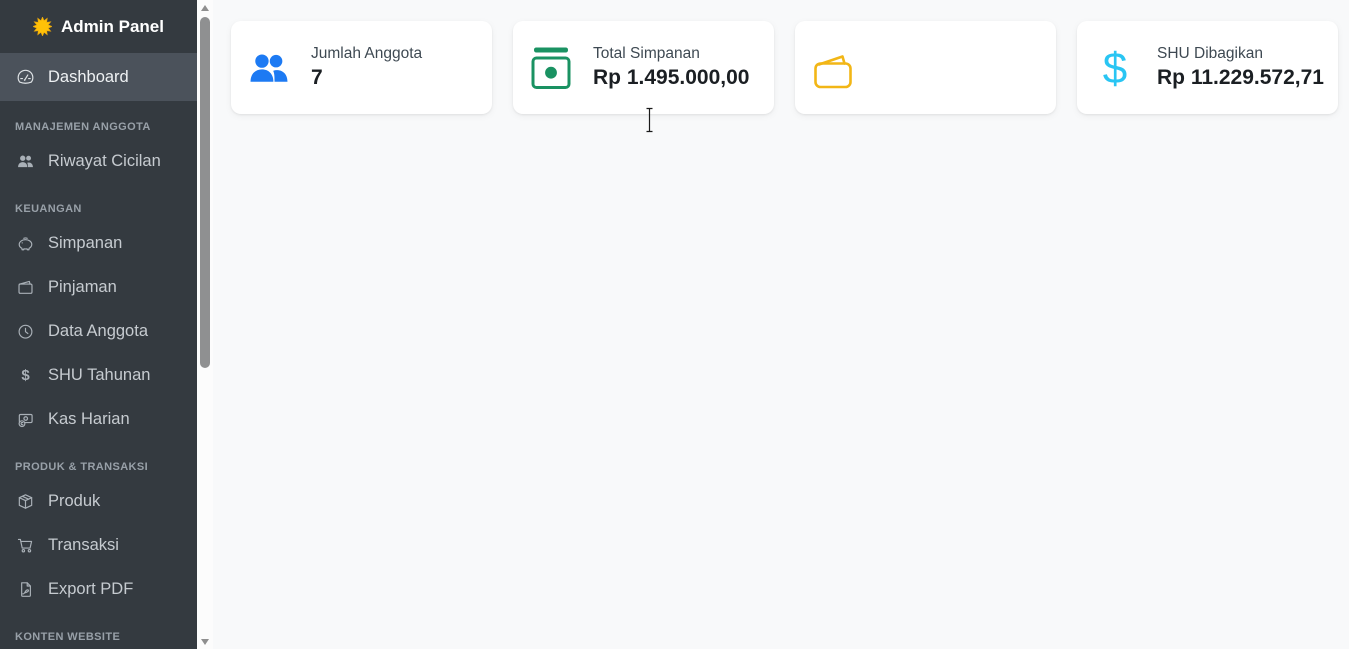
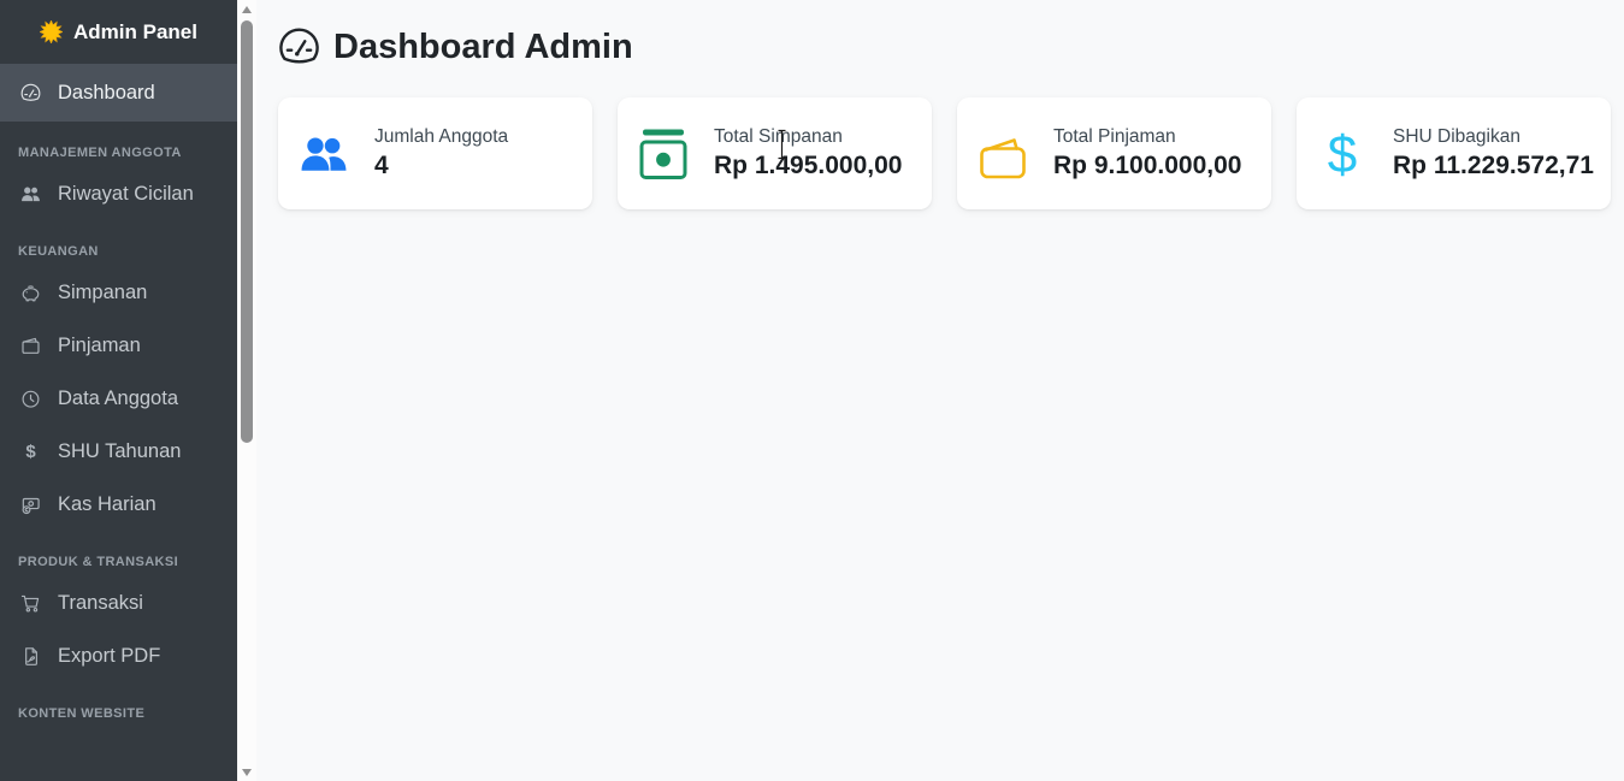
  Admin Panel
  Dashboard
  MANAJEMEN ANGGOTA
  Riwayat Cicilan
  KEUANGAN
  Simpanan
  Pinjaman
  Data Anggota
  $
  SHU Tahunan
  Kas Harian
  PRODUK & TRANSAKSI
- Produk
  Transaksi
  Export PDF
  KONTEN WEBSITE
+ Dashboard Admin
  Jumlah Anggota
- 7
+ 4
  Total Simpanan
  Rp 1.495.000,00
+ Total Pinjaman
+ Rp 9.100.000,00
  $
  SHU Dibagikan
  Rp 11.229.572,71
